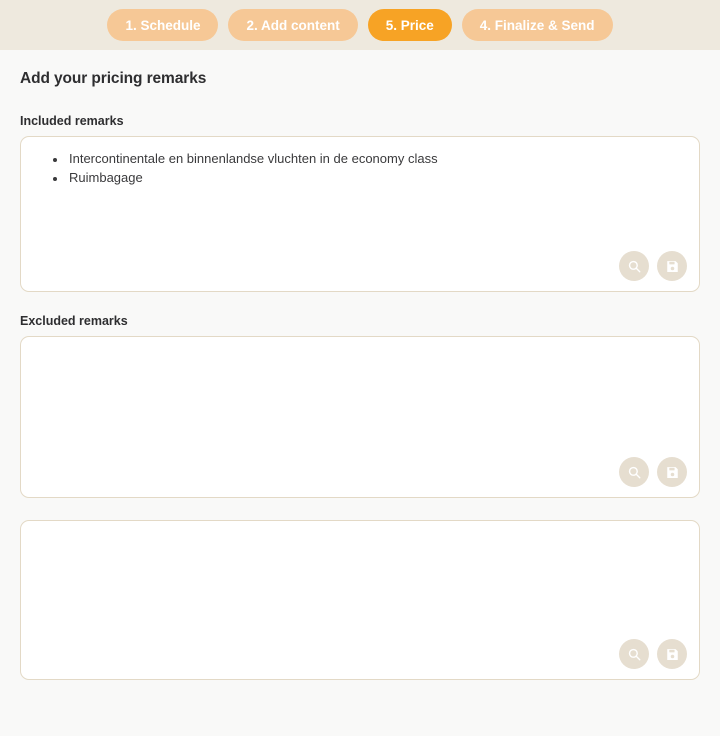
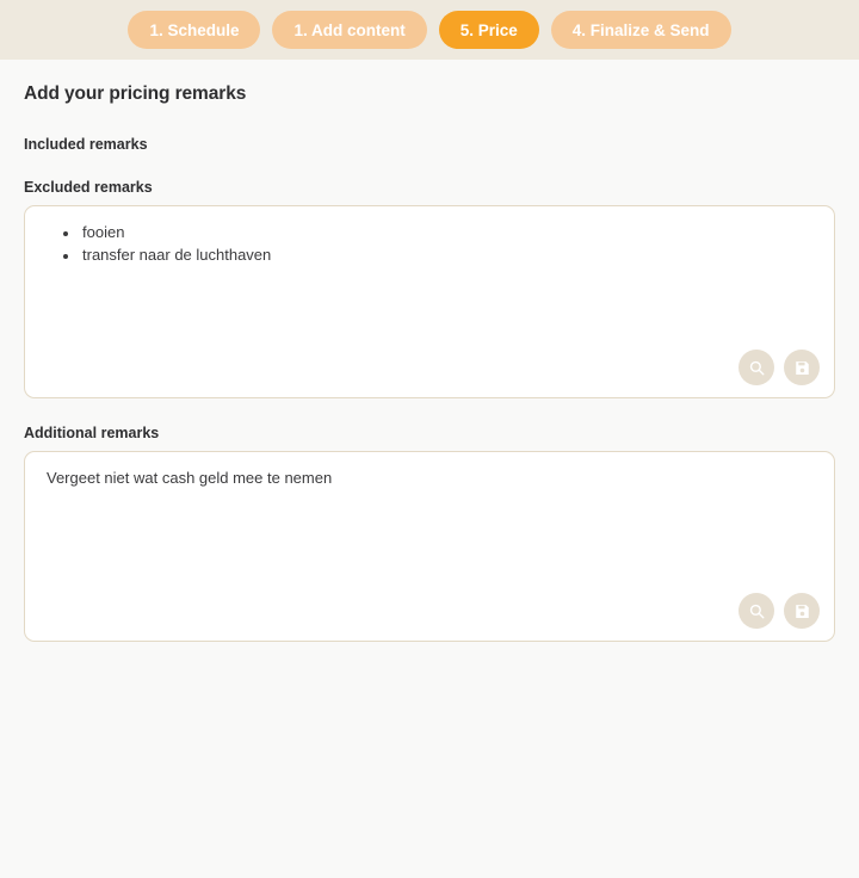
  1. Schedule
- 2. Add content
+ 1. Add content
  5. Price
  4. Finalize & Send
  Add your pricing remarks
  Included remarks
- Intercontinentale en binnenlandse vluchten in de economy class
- Ruimbagage
  Excluded remarks
+ fooien
+ transfer naar de luchthaven
+ Additional remarks
+ Vergeet niet wat cash geld mee te nemen
